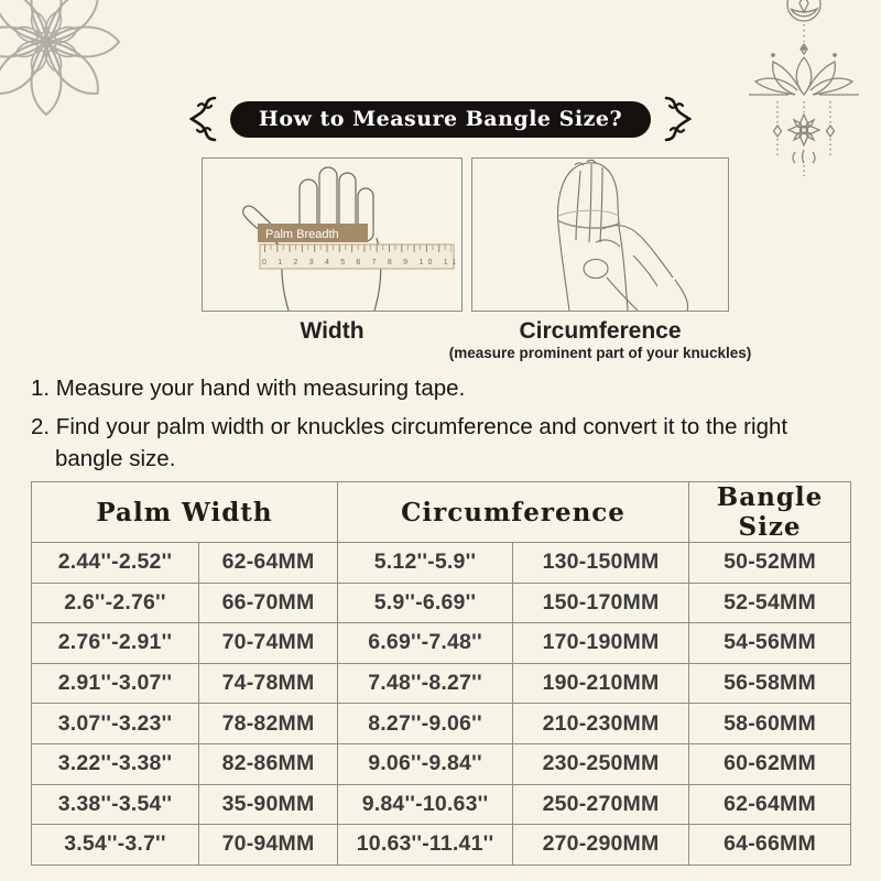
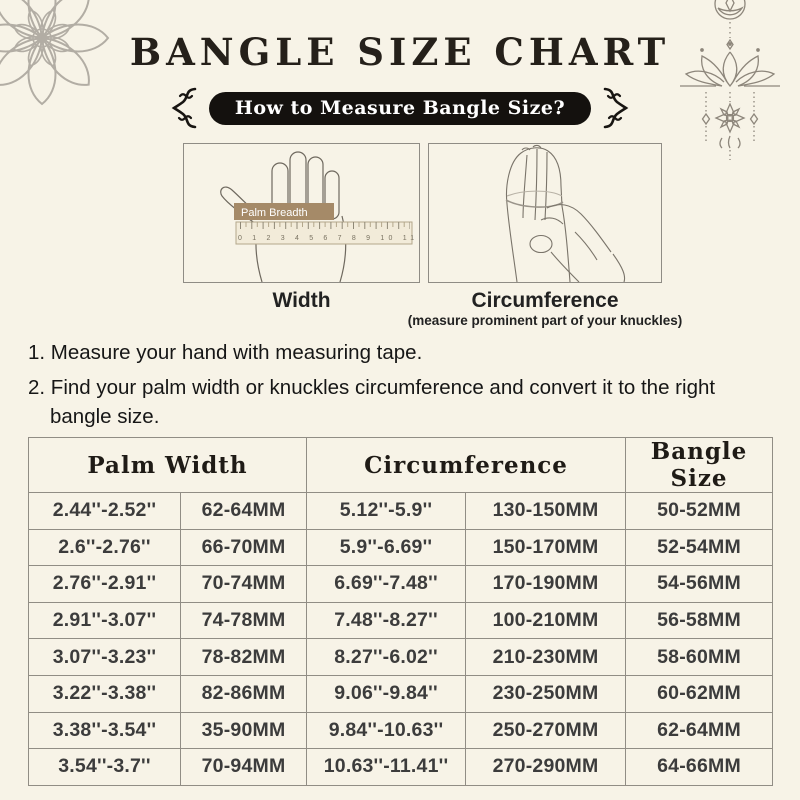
+ BANGLE SIZE CHART
  How to Measure Bangle Size?
  Palm Breadth
  Width
  Circumference
  (measure prominent part of your knuckles)
  1. Measure your hand with measuring tape.
  2. Find your palm width or knuckles circumference and convert it to the right bangle size.
  Palm Width	Circumference	Bangle Size
  2.44''-2.52''	62-64MM	5.12''-5.9''	130-150MM	50-52MM
  2.6''-2.76''	66-70MM	5.9''-6.69''	150-170MM	52-54MM
  2.76''-2.91''	70-74MM	6.69''-7.48''	170-190MM	54-56MM
- 2.91''-3.07''	74-78MM	7.48''-8.27''	190-210MM	56-58MM
+ 2.91''-3.07''	74-78MM	7.48''-8.27''	100-210MM	56-58MM
- 3.07''-3.23''	78-82MM	8.27''-9.06''	210-230MM	58-60MM
+ 3.07''-3.23''	78-82MM	8.27''-6.02''	210-230MM	58-60MM
  3.22''-3.38''	82-86MM	9.06''-9.84''	230-250MM	60-62MM
  3.38''-3.54''	35-90MM	9.84''-10.63''	250-270MM	62-64MM
  3.54''-3.7''	70-94MM	10.63''-11.41''	270-290MM	64-66MM
